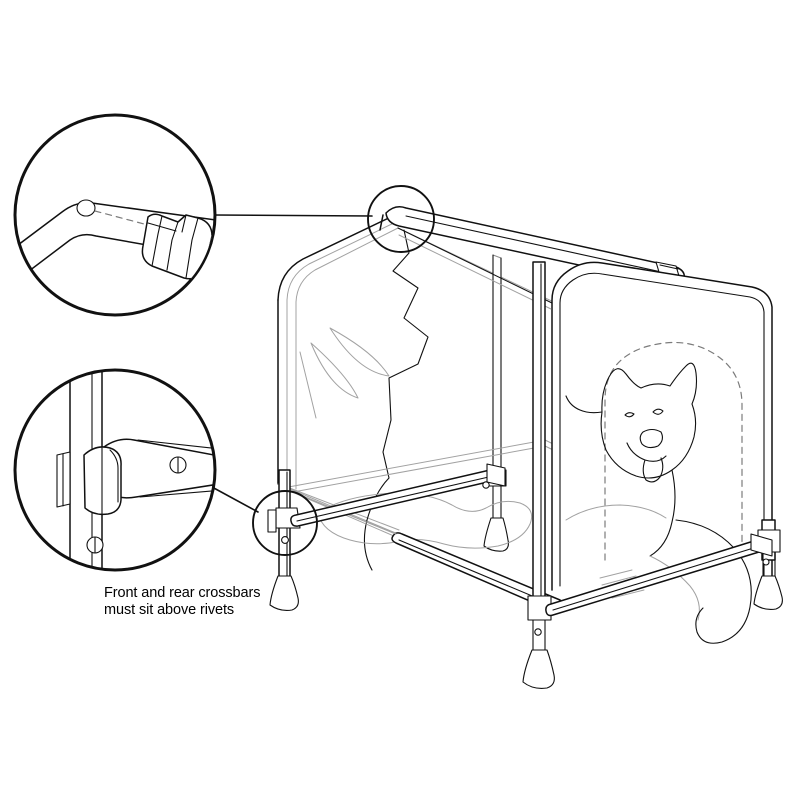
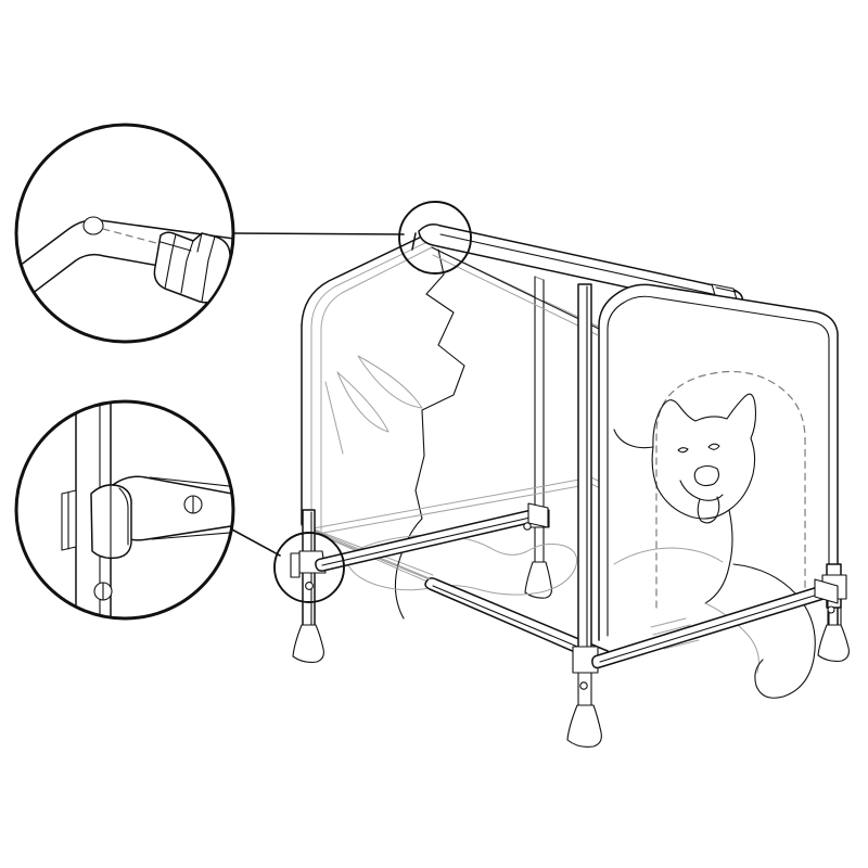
- Front and rear crossbars
- must sit above rivets
